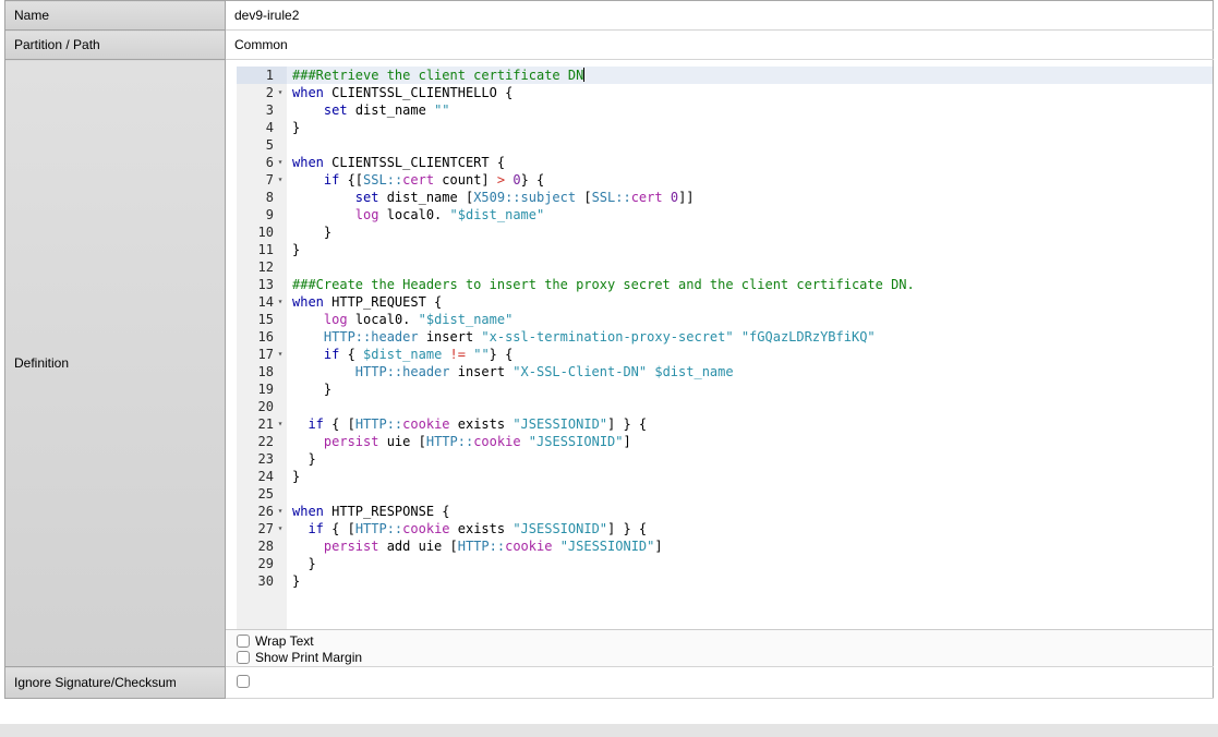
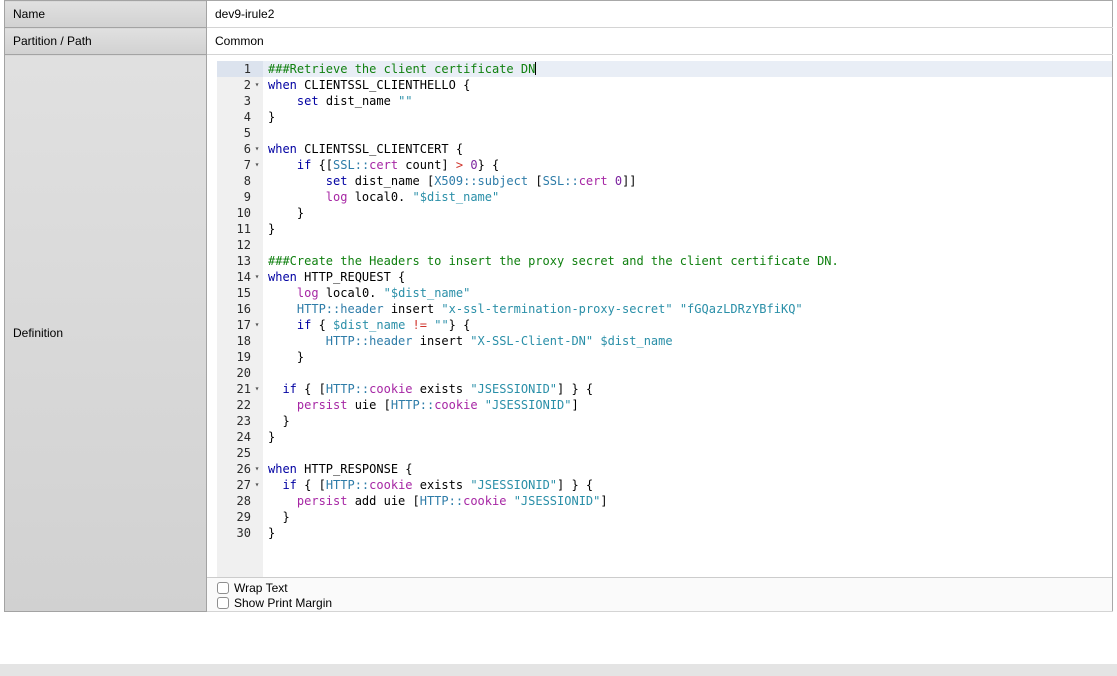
  Name	dev9-irule2
  Partition / Path	Common
  Definition	12 ▾3456 ▾7 ▾891011121314 ▾151617 ▾18192021 ▾2223242526 ▾27 ▾282930 ###Retrieve the client certificate DNwhen CLIENTSSL_CLIENTHELLO { set dist_name ""}when CLIENTSSL_CLIENTCERT { if {[SSL::cert count] > 0} { set dist_name [X509::subject [SSL::cert 0]] log local0. "$dist_name" }}###Create the Headers to insert the proxy secret and the client certificate DN.when HTTP_REQUEST { log local0. "$dist_name" HTTP::header insert "x-ssl-termination-proxy-secret" "fGQazLDRzYBfiKQ" if { $dist_name != ""} { HTTP::header insert "X-SSL-Client-DN" $dist_name } if { [HTTP::cookie exists "JSESSIONID"] } { persist uie [HTTP::cookie "JSESSIONID"] }}when HTTP_RESPONSE { if { [HTTP::cookie exists "JSESSIONID"] } { persist add uie [HTTP::cookie "JSESSIONID"] }} Wrap Text Show Print Margin
- Ignore Signature/Checksum
